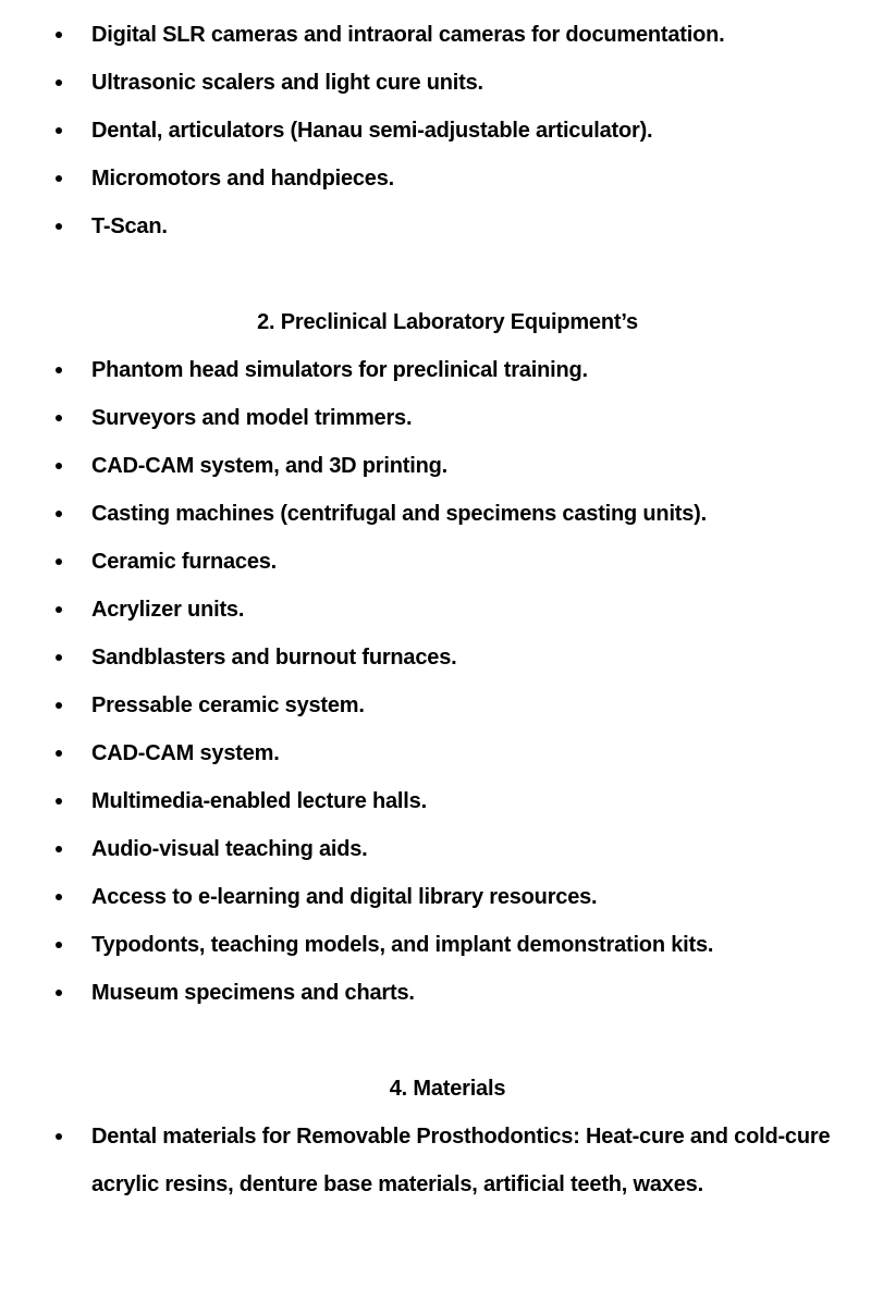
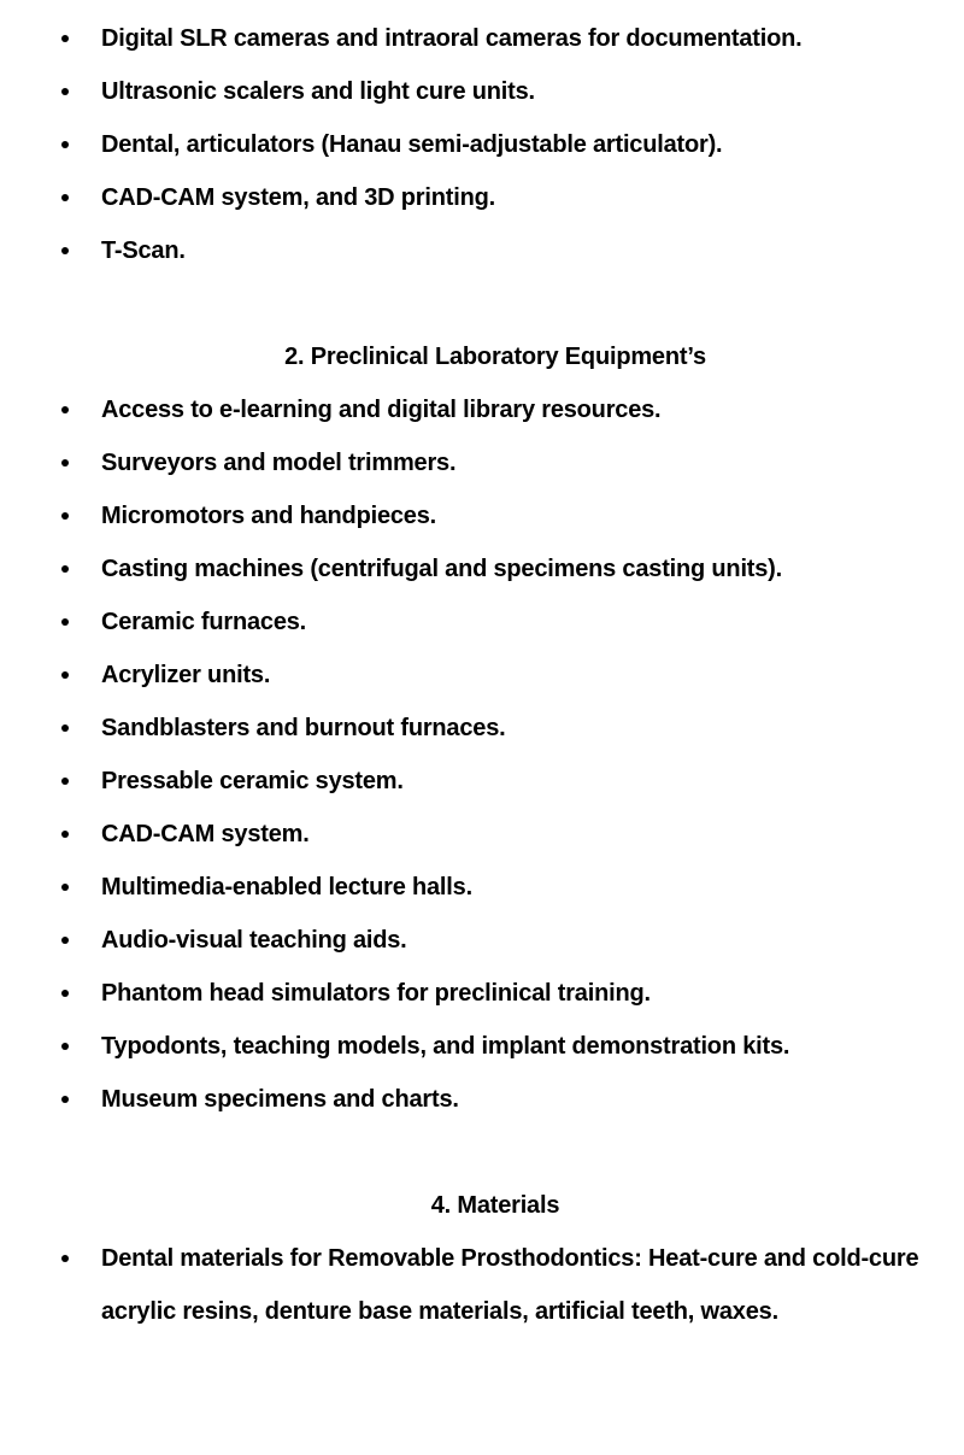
  Digital SLR cameras and intraoral cameras for documentation.
  Ultrasonic scalers and light cure units.
  Dental, articulators (Hanau semi-adjustable articulator).
- Micromotors and handpieces.
+ CAD-CAM system, and 3D printing.
  T-Scan.
  2. Preclinical Laboratory Equipment’s
- Phantom head simulators for preclinical training.
+ Access to e-learning and digital library resources.
  Surveyors and model trimmers.
- CAD-CAM system, and 3D printing.
+ Micromotors and handpieces.
  Casting machines (centrifugal and specimens casting units).
  Ceramic furnaces.
  Acrylizer units.
  Sandblasters and burnout furnaces.
  Pressable ceramic system.
  CAD-CAM system.
  Multimedia-enabled lecture halls.
  Audio-visual teaching aids.
- Access to e-learning and digital library resources.
+ Phantom head simulators for preclinical training.
  Typodonts, teaching models, and implant demonstration kits.
  Museum specimens and charts.
  4. Materials
  Dental materials for Removable Prosthodontics: Heat-cure and cold-cure acrylic resins, denture base materials, artificial teeth, waxes.
